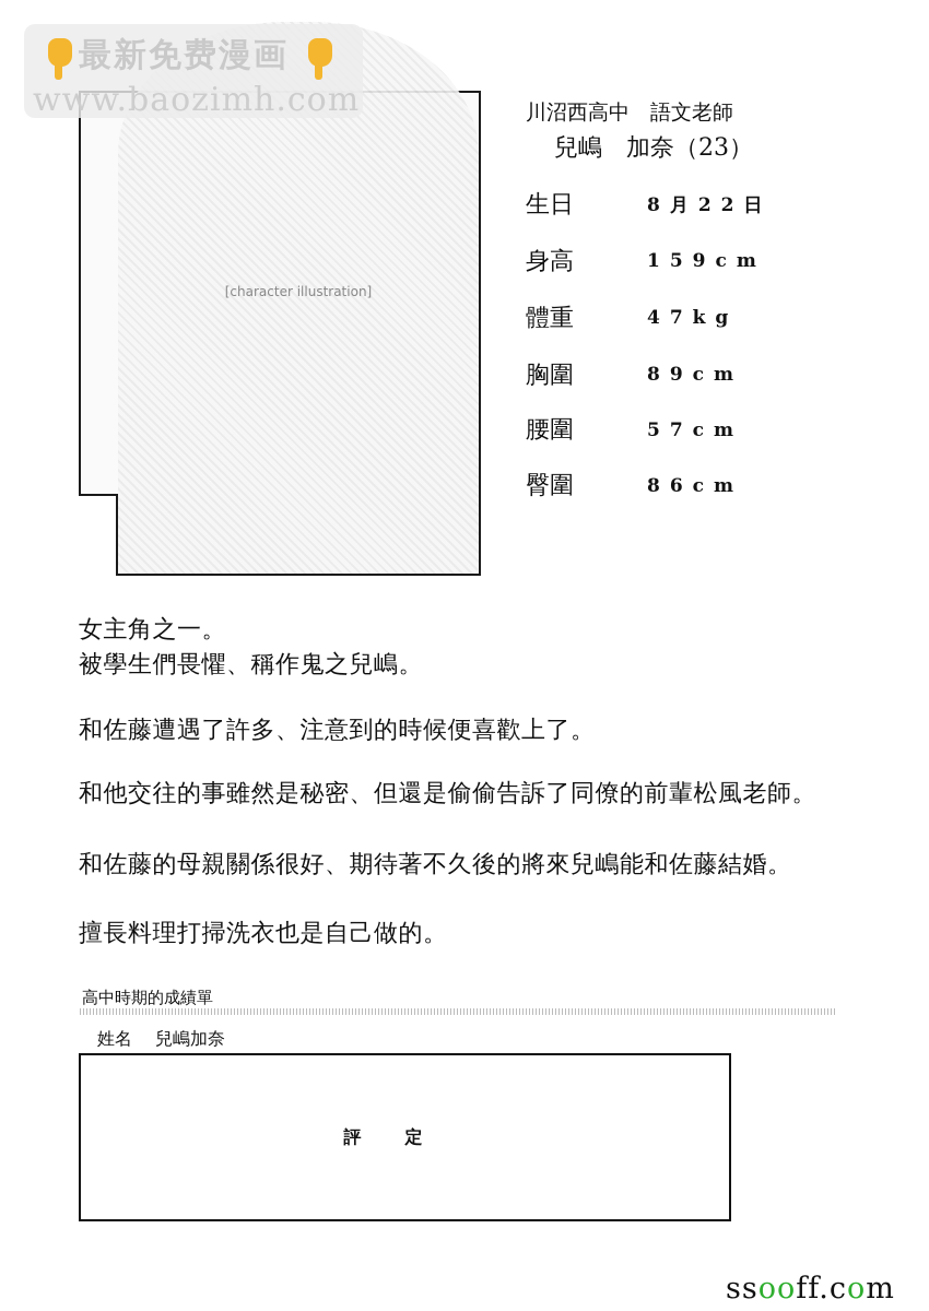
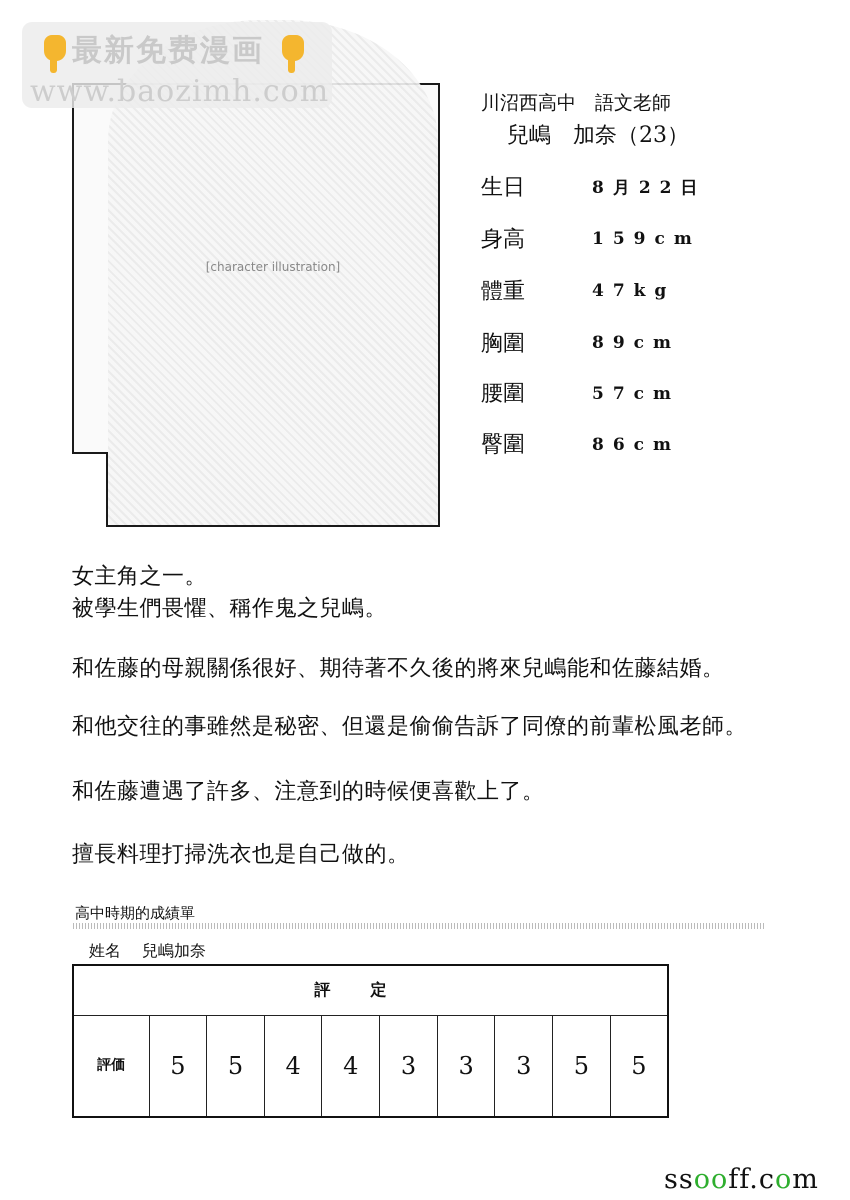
  [character illustration]
  最新免费漫画
  www.baozimh.com
  川沼西高中 語文老師
  兒嶋 加奈（23）
  生日
  8月22日
  身高
  159cm
  體重
  47kg
  胸圍
  89cm
  腰圍
  57cm
  臀圍
  86cm
  女主角之一。
  被學生們畏懼、稱作鬼之兒嶋。
- 和佐藤遭遇了許多、注意到的時候便喜歡上了。
+ 和佐藤的母親關係很好、期待著不久後的將來兒嶋能和佐藤結婚。
  和他交往的事雖然是秘密、但還是偷偷告訴了同僚的前輩松風老師。
- 和佐藤的母親關係很好、期待著不久後的將來兒嶋能和佐藤結婚。
+ 和佐藤遭遇了許多、注意到的時候便喜歡上了。
  擅長料理打掃洗衣也是自己做的。
  高中時期的成績單
  姓名
  兒嶋加奈
  評定
+ 評価	5	5	4	4	3	3	3	5	5
  ssooff.com
